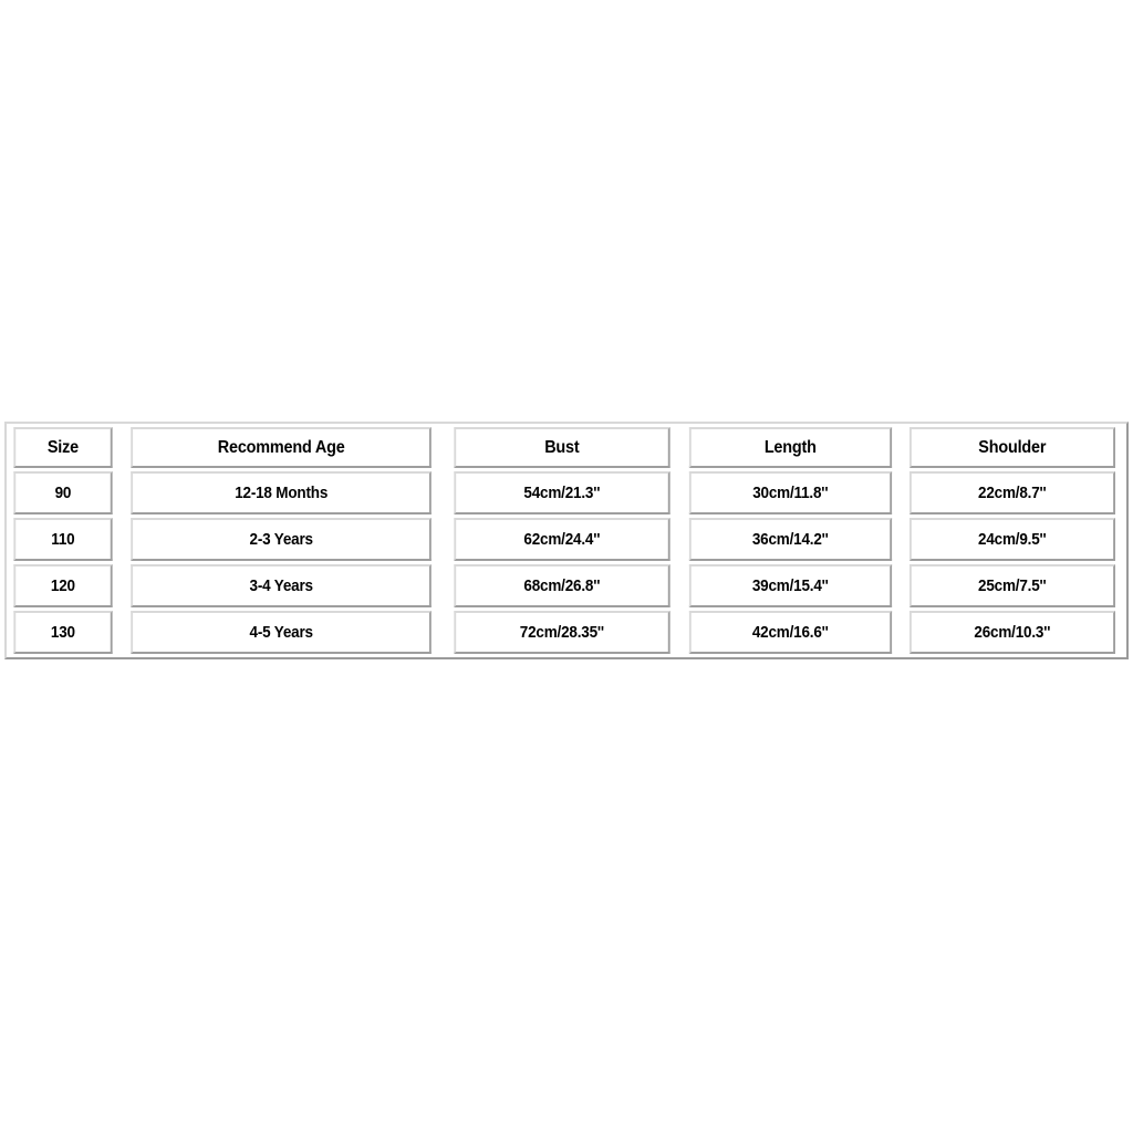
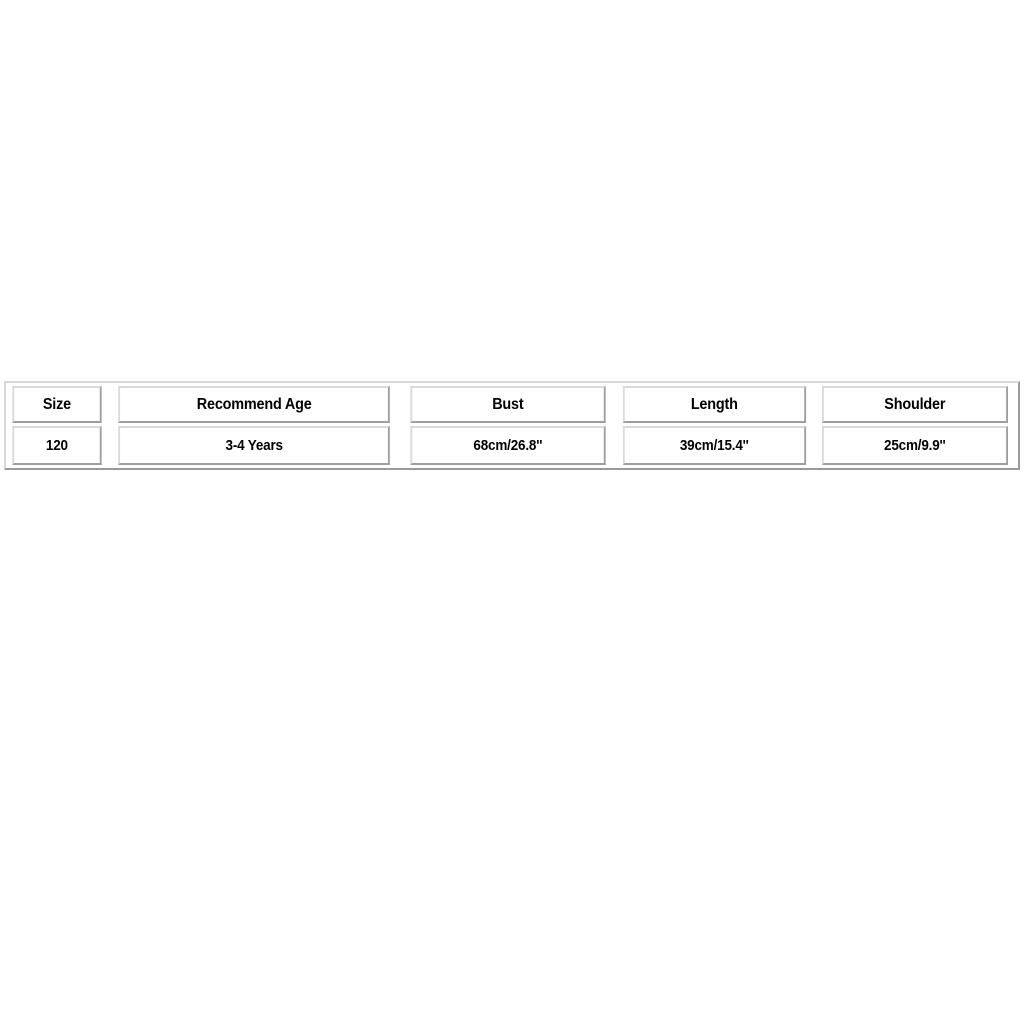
  Size	Recommend Age	Bust	Length	Shoulder
- 90	12-18 Months	54cm/21.3''	30cm/11.8''	22cm/8.7''
- 110	2-3 Years	62cm/24.4''	36cm/14.2''	24cm/9.5''
- 120	3-4 Years	68cm/26.8''	39cm/15.4''	25cm/7.5''
+ 120	3-4 Years	68cm/26.8''	39cm/15.4''	25cm/9.9''
- 130	4-5 Years	72cm/28.35''	42cm/16.6''	26cm/10.3''
